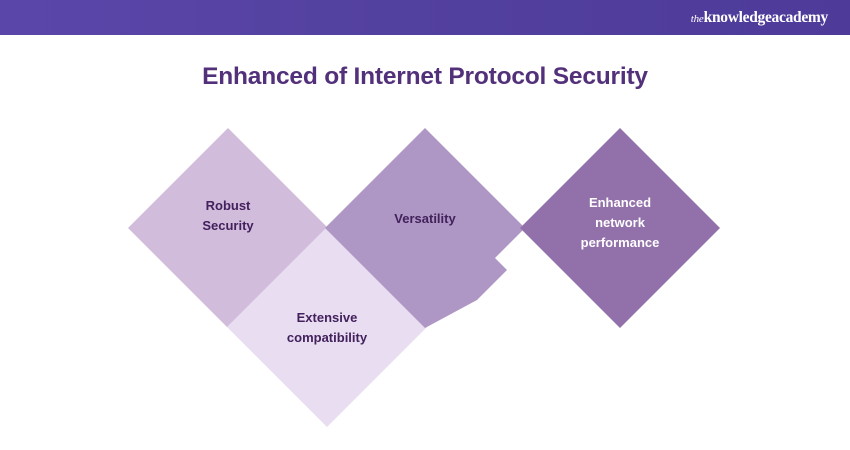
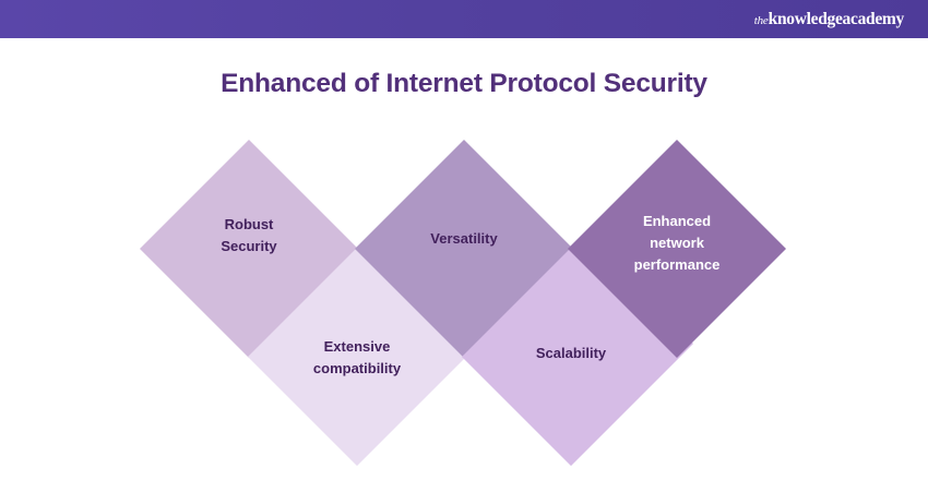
  theknowledgeacademy
  Enhanced of Internet Protocol Security
  Robust
  Security
  Extensive
  compatibility
  Versatility
+ Scalability
  Enhanced
  network
  performance
